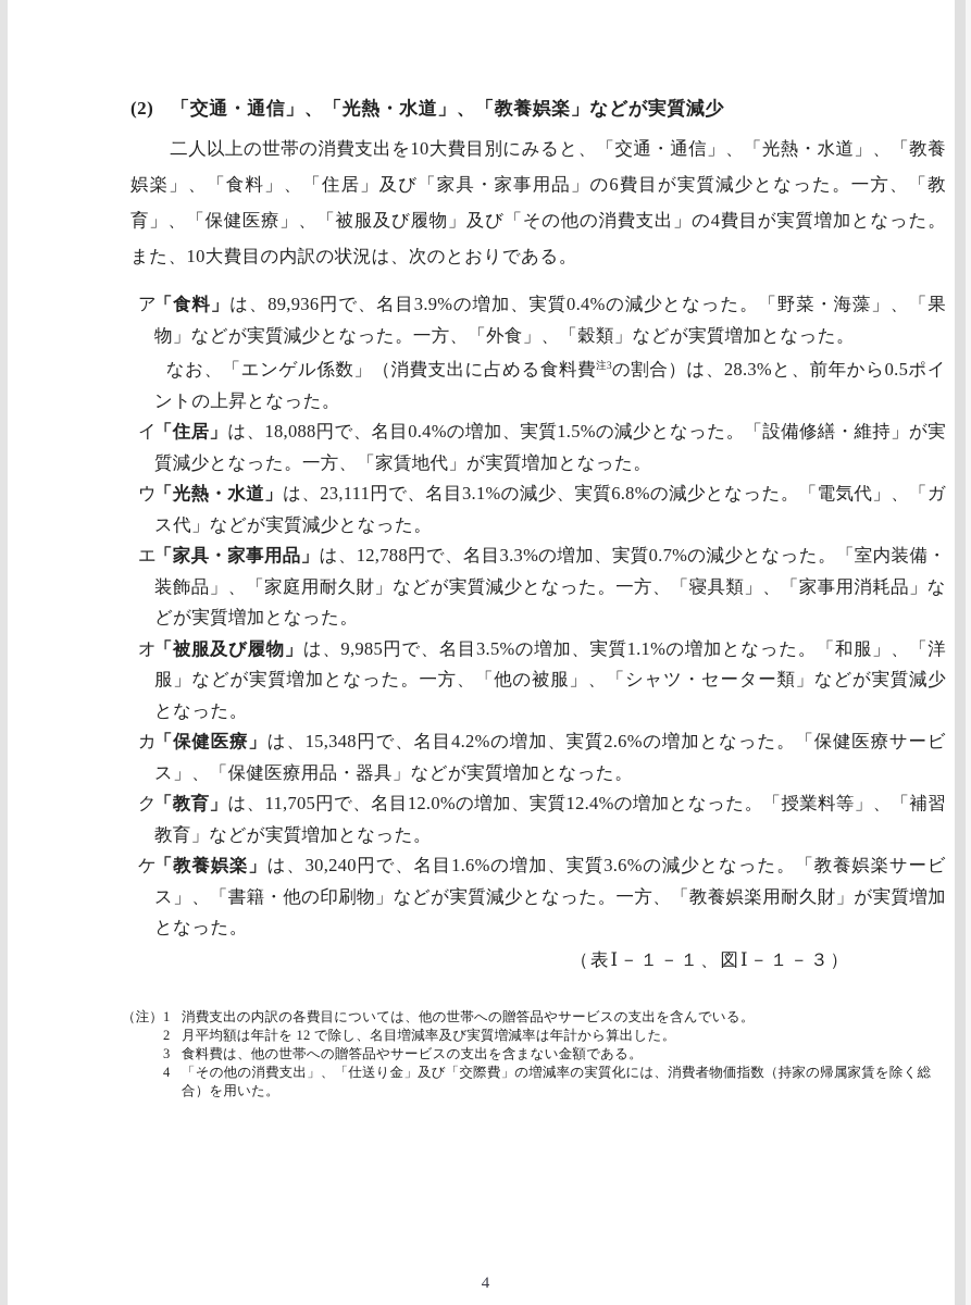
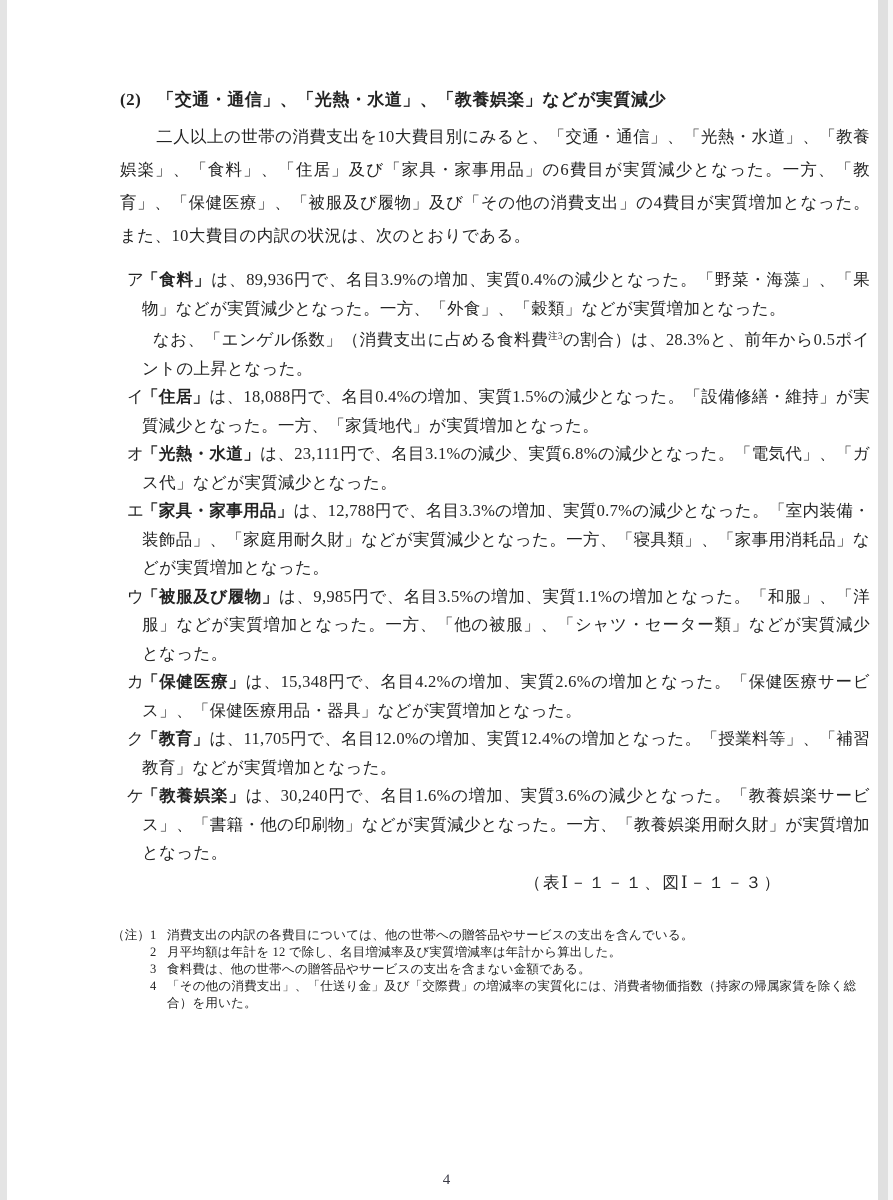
  (2) 「交通・通信」、「光熱・水道」、「教養娯楽」などが実質減少
  二人以上の世帯の消費支出を10大費目別にみると、「交通・通信」、「光熱・水道」、「教養娯楽」、「食料」、「住居」及び「家具・家事用品」の6費目が実質減少となった。一方、「教育」、「保健医療」、「被服及び履物」及び「その他の消費支出」の4費目が実質増加となった。また、10大費目の内訳の状況は、次のとおりである。
  ア
  「食料」は、89,936円で、名目3.9%の増加、実質0.4%の減少となった。「野菜・海藻」、「果物」などが実質減少となった。一方、「外食」、「穀類」などが実質増加となった。
  なお、「エンゲル係数」（消費支出に占める食料費注3の割合）は、28.3%と、前年から0.5ポイントの上昇となった。
  イ
  「住居」は、18,088円で、名目0.4%の増加、実質1.5%の減少となった。「設備修繕・維持」が実質減少となった。一方、「家賃地代」が実質増加となった。
- ウ
+ オ
  「光熱・水道」は、23,111円で、名目3.1%の減少、実質6.8%の減少となった。「電気代」、「ガス代」などが実質減少となった。
  エ
  「家具・家事用品」は、12,788円で、名目3.3%の増加、実質0.7%の減少となった。「室内装備・装飾品」、「家庭用耐久財」などが実質減少となった。一方、「寝具類」、「家事用消耗品」などが実質増加となった。
- オ
+ ウ
  「被服及び履物」は、9,985円で、名目3.5%の増加、実質1.1%の増加となった。「和服」、「洋服」などが実質増加となった。一方、「他の被服」、「シャツ・セーター類」などが実質減少となった。
  カ
  「保健医療」は、15,348円で、名目4.2%の増加、実質2.6%の増加となった。「保健医療サービス」、「保健医療用品・器具」などが実質増加となった。
  ク
  「教育」は、11,705円で、名目12.0%の増加、実質12.4%の増加となった。「授業料等」、「補習教育」などが実質増加となった。
  ケ
  「教養娯楽」は、30,240円で、名目1.6%の増加、実質3.6%の減少となった。「教養娯楽サービス」、「書籍・他の印刷物」などが実質減少となった。一方、「教養娯楽用耐久財」が実質増加となった。
  （表Ⅰ－１－１、図Ⅰ－１－３）
  （注）
  1
  消費支出の内訳の各費目については、他の世帯への贈答品やサービスの支出を含んでいる。
  2
  月平均額は年計を 12 で除し、名目増減率及び実質増減率は年計から算出した。
  3
  食料費は、他の世帯への贈答品やサービスの支出を含まない金額である。
  4
  「その他の消費支出」、「仕送り金」及び「交際費」の増減率の実質化には、消費者物価指数（持家の帰属家賃を除く総合）を用いた。
  4
